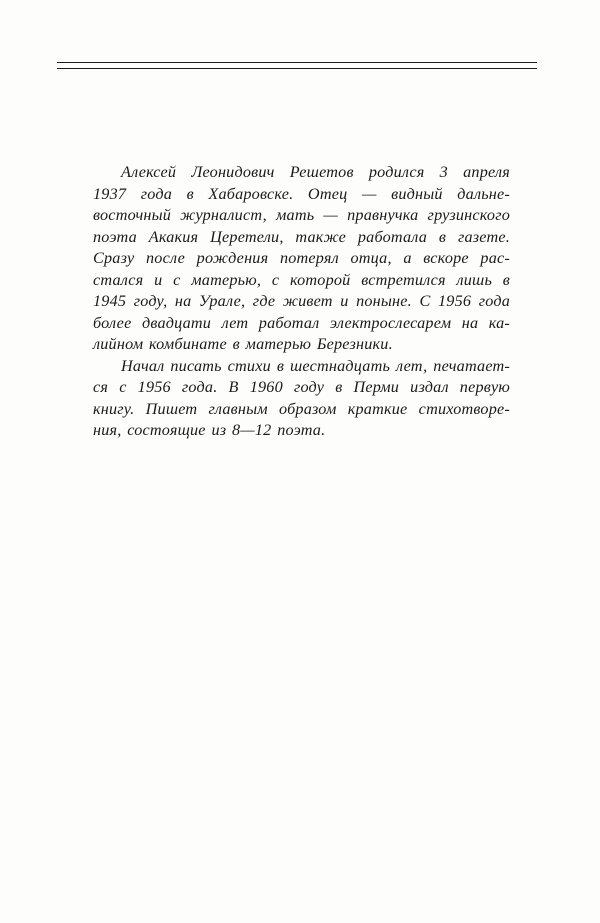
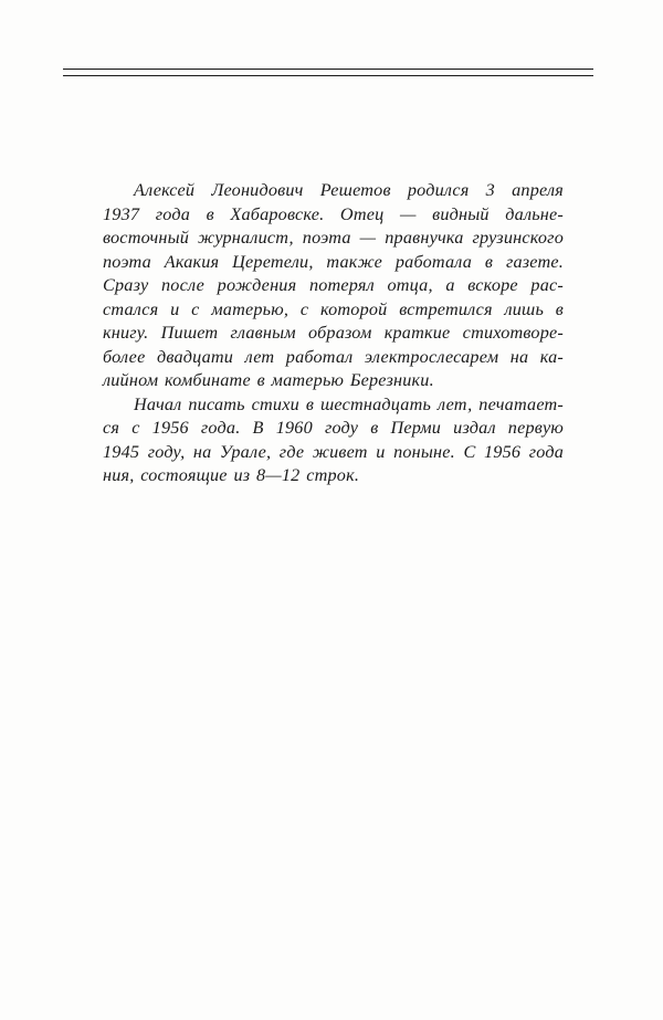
  Алексей Леонидович Решетов родился 3 апреля
  1937 года в Хабаровске. Отец — видный дальне-
- восточный журналист, мать — правнучка грузинского
+ восточный журналист, поэта — правнучка грузинского
  поэта Акакия Церетели, также работала в газете.
  Сразу после рождения потерял отца, а вскоре рас-
  стался и с матерью, с которой встретился лишь в
- 1945 году, на Урале, где живет и поныне. С 1956 года
+ книгу. Пишет главным образом краткие стихотворе-
  более двадцати лет работал электрослесарем на ка-
  лийном комбинате в матерью Березники.
  Начал писать стихи в шестнадцать лет, печатает-
  ся с 1956 года. В 1960 году в Перми издал первую
- книгу. Пишет главным образом краткие стихотворе-
+ 1945 году, на Урале, где живет и поныне. С 1956 года
- ния, состоящие из 8—12 поэта.
+ ния, состоящие из 8—12 строк.
